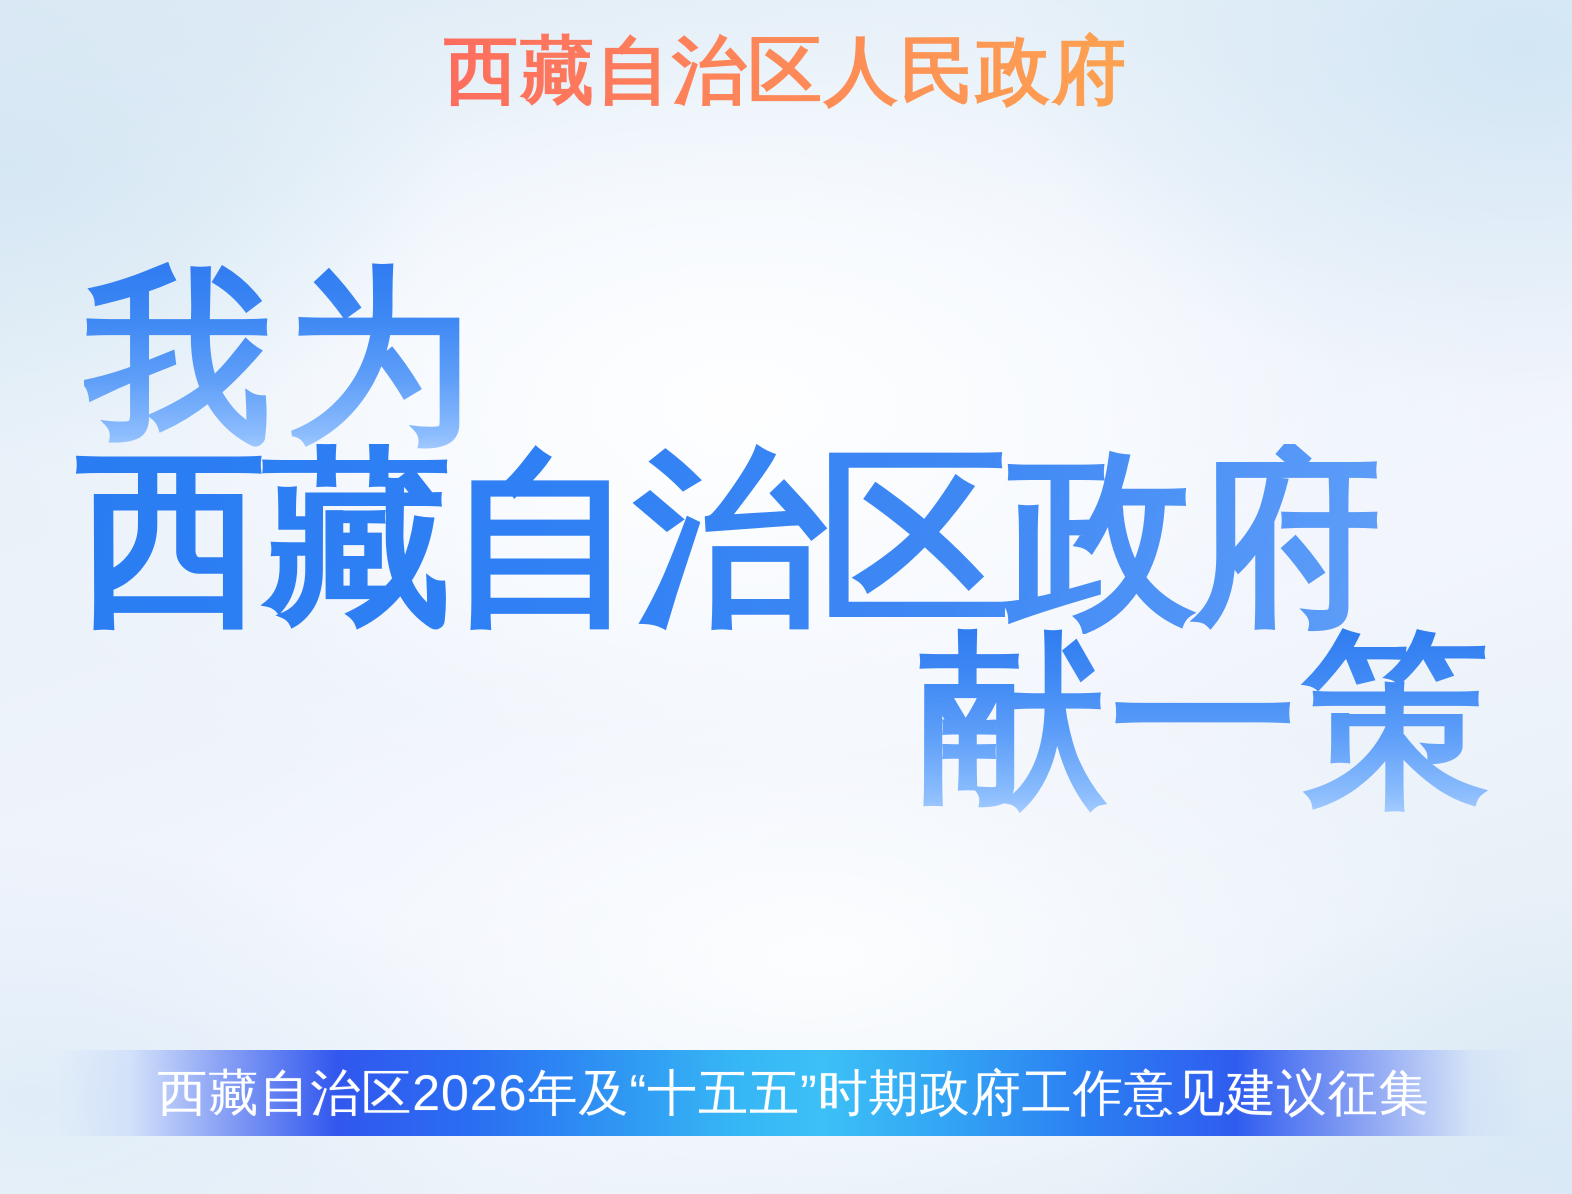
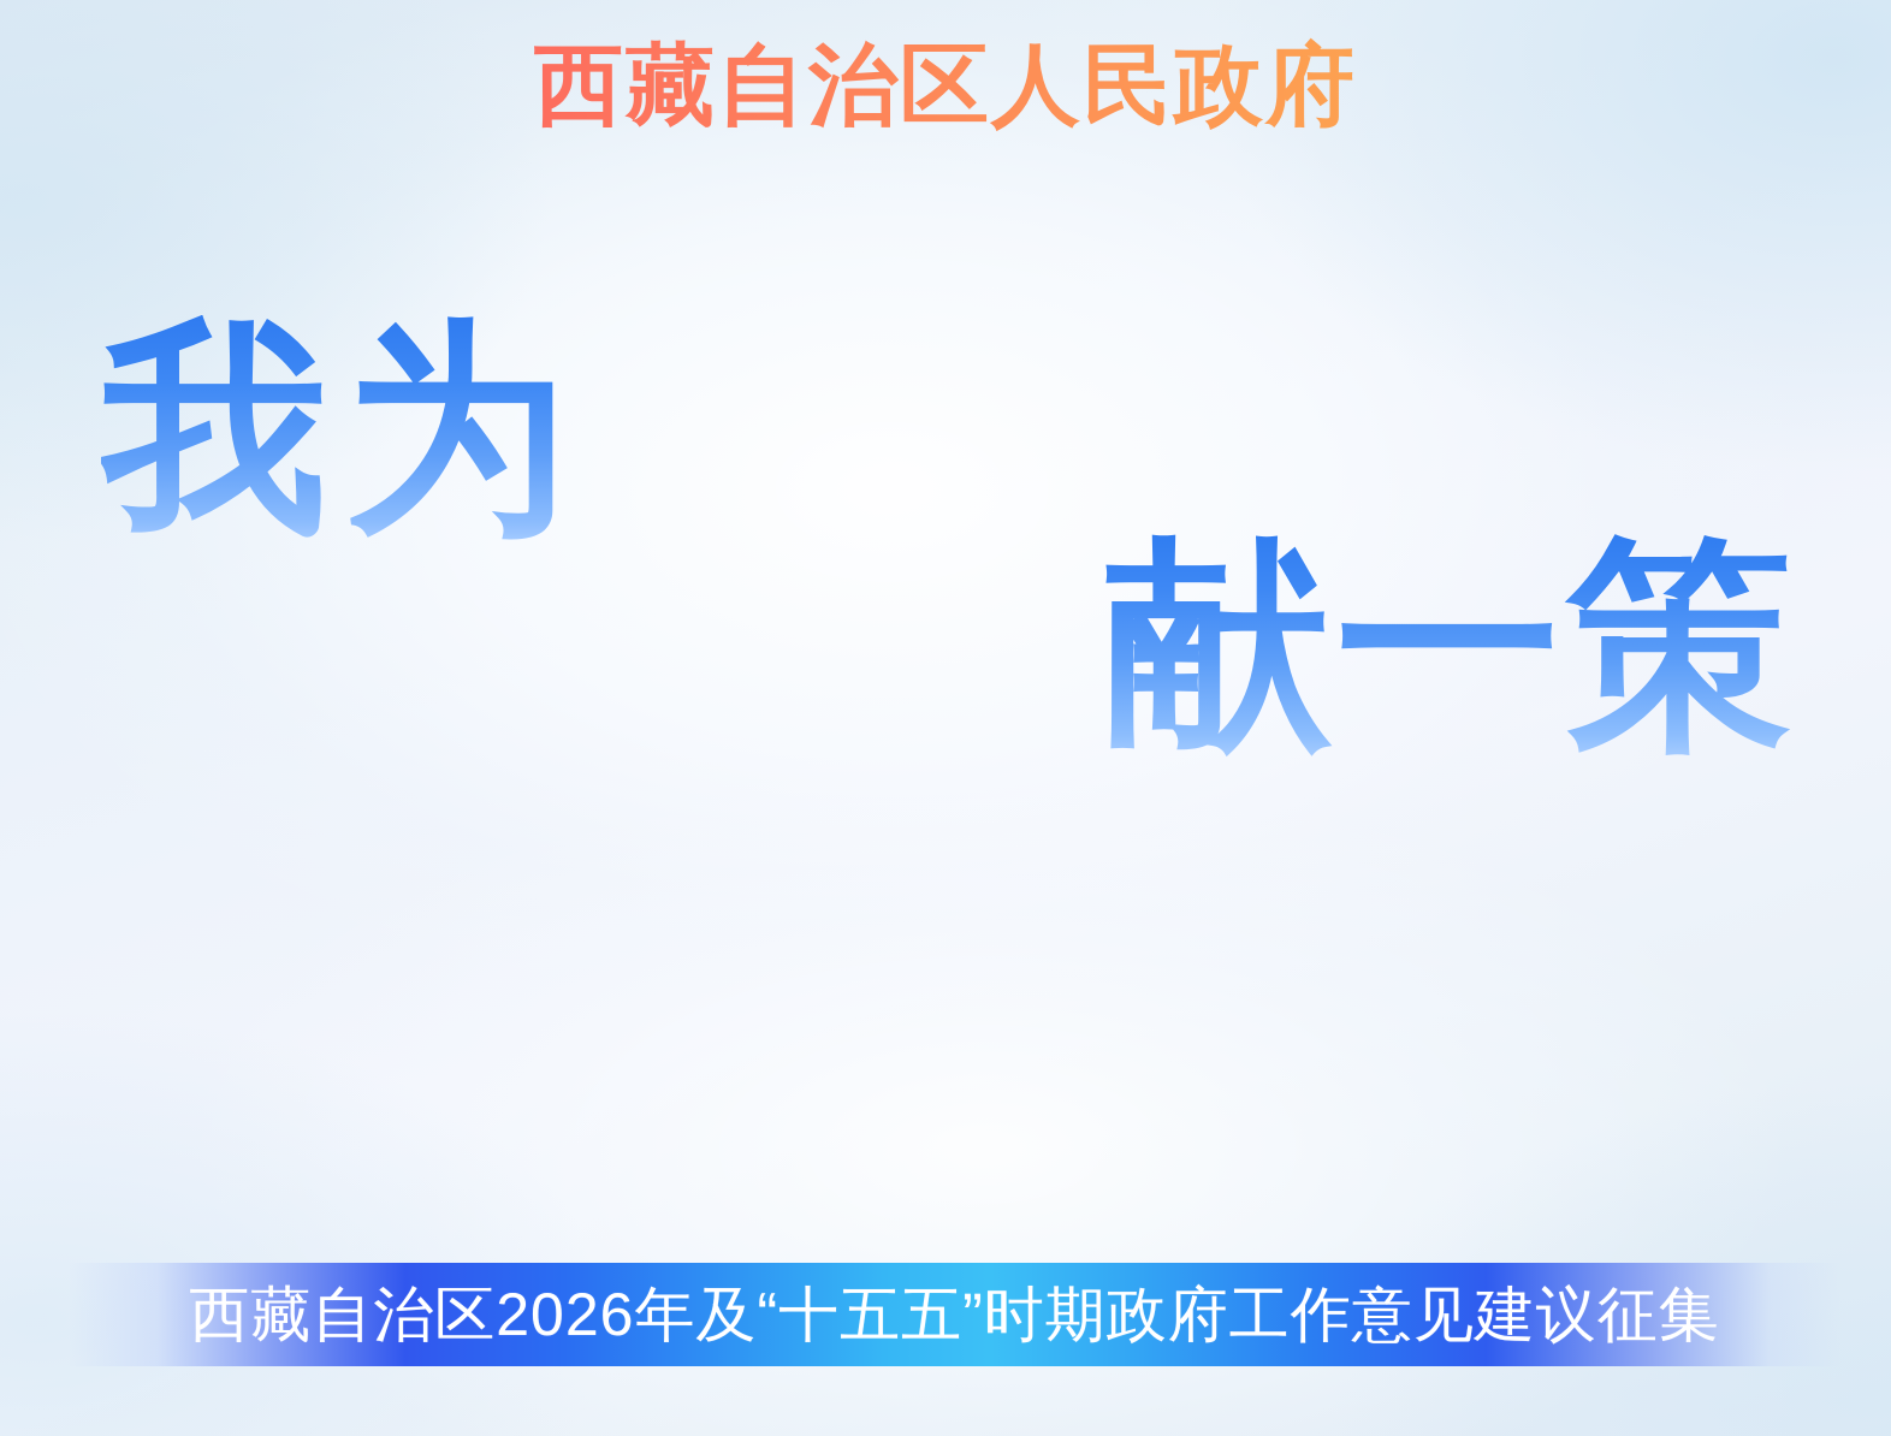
  西藏自治区人民政府
  我为
- 西藏自治区政府
  献一策
  西藏自治区2026年及“十五五”时期政府工作意见建议征集
